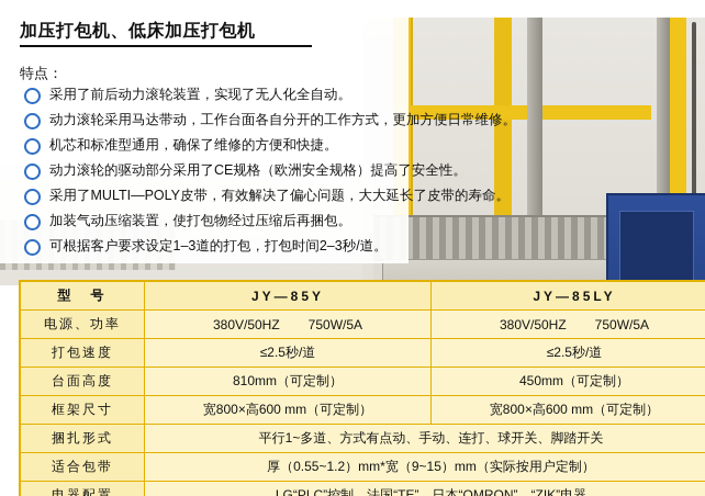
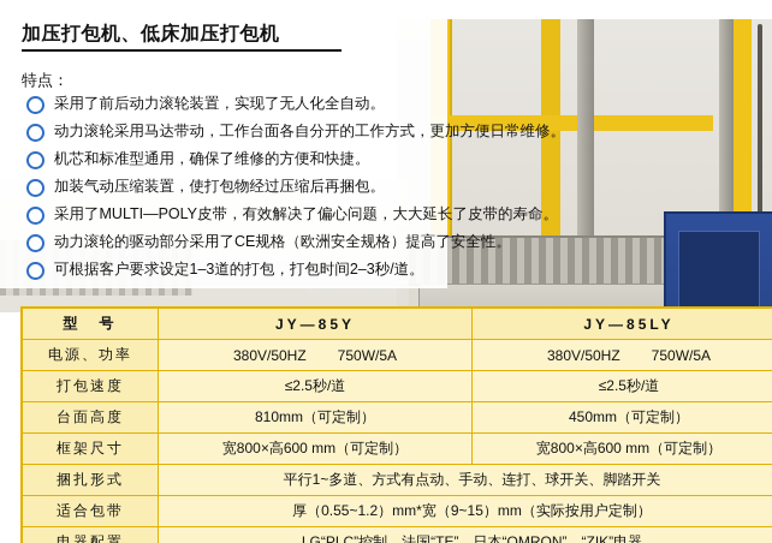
  加压打包机、低床加压打包机
  特点：
  采用了前后动力滚轮装置，实现了无人化全自动。
  动力滚轮采用马达带动，工作台面各自分开的工作方式，更加方便日常维修。
  机芯和标准型通用，确保了维修的方便和快捷。
- 动力滚轮的驱动部分采用了CE规格（欧洲安全规格）提高了安全性。
+ 加装气动压缩装置，使打包物经过压缩后再捆包。
  采用了MULTI—POLY皮带，有效解决了偏心问题，大大延长了皮带的寿命。
- 加装气动压缩装置，使打包物经过压缩后再捆包。
+ 动力滚轮的驱动部分采用了CE规格（欧洲安全规格）提高了安全性。
  可根据客户要求设定1–3道的打包，打包时间2–3秒/道。
  型 号	JY—85Y	JY—85LY
  电源、功率	380V/50HZ 750W/5A	380V/50HZ 750W/5A
  打包速度	≤2.5秒/道	≤2.5秒/道
  台面高度	810mm（可定制）	450mm（可定制）
  框架尺寸	宽800×高600 mm（可定制）	宽800×高600 mm（可定制）
  捆扎形式	平行1~多道、方式有点动、手动、连打、球开关、脚踏开关
  适合包带	厚（0.55~1.2）mm*宽（9~15）mm（实际按用户定制）
  电器配置	LG“PLC”控制、法国“TE”、日本“OMRON”、“ZIK”电器
